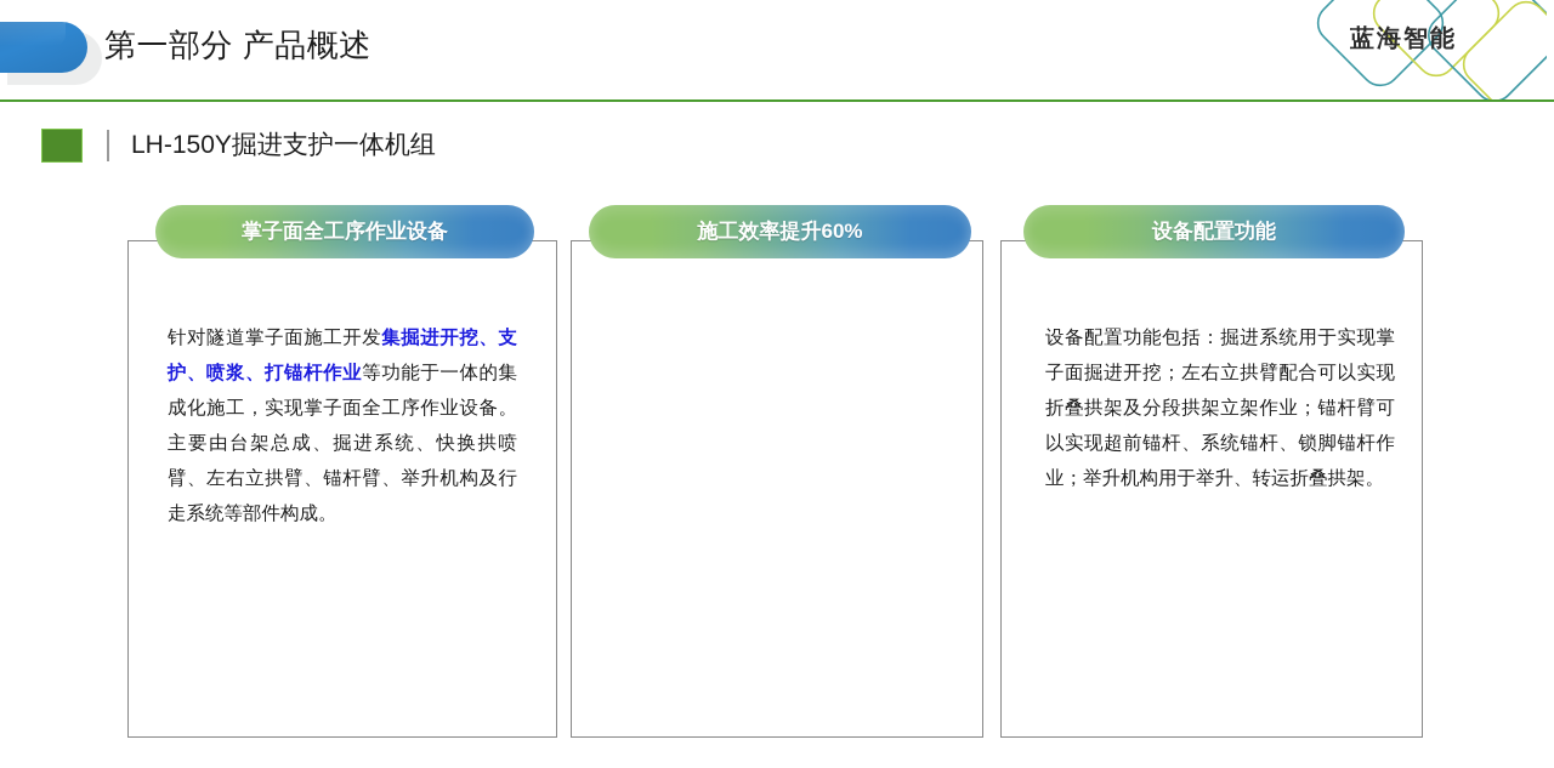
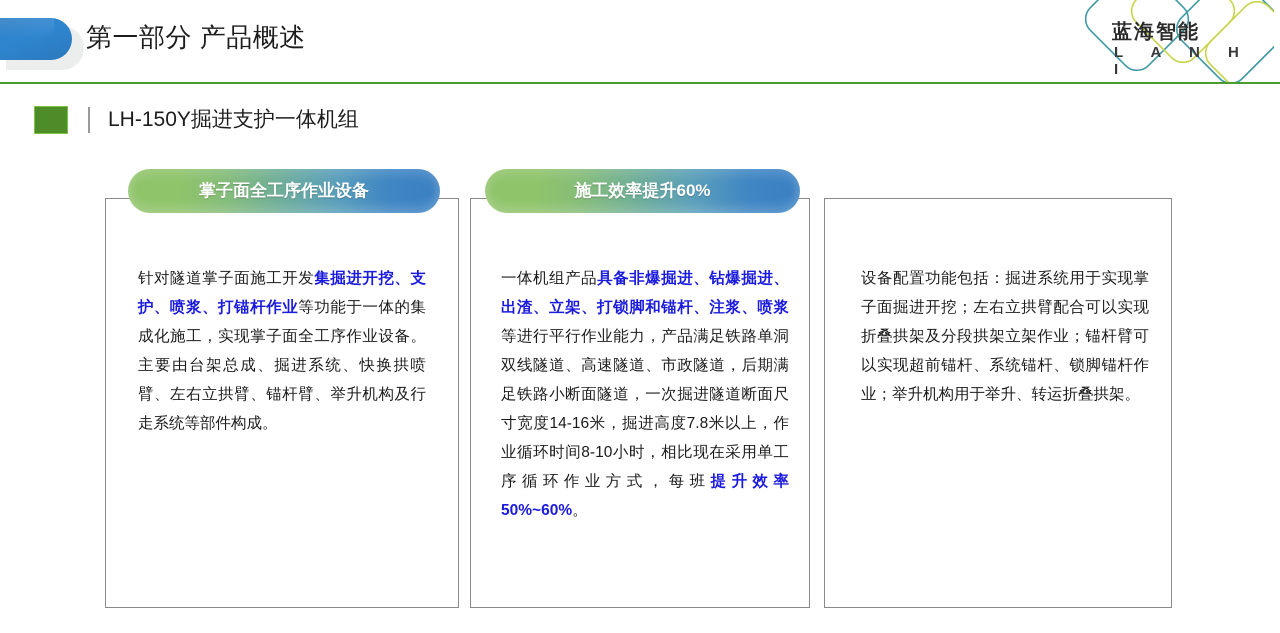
  第一部分 产品概述
  蓝海智能
+ L A N H I
  LH-150Y掘进支护一体机组
  掌子面全工序作业设备
  施工效率提升60%
- 设备配置功能
  针对隧道掌子面施工开发集掘进开挖、支护、喷浆、打锚杆作业等功能于一体的集成化施工，实现掌子面全工序作业设备。主要由台架总成、掘进系统、快换拱喷臂、左右立拱臂、锚杆臂、举升机构及行走系统等部件构成。
+ 一体机组产品具备非爆掘进、钻爆掘进、出渣、立架、打锁脚和锚杆、注浆、喷浆等进行平行作业能力，产品满足铁路单洞双线隧道、高速隧道、市政隧道，后期满足铁路小断面隧道，一次掘进隧道断面尺寸宽度14-16米，掘进高度7.8米以上，作业循环时间8-10小时，相比现在采用单工序循环作业方式，每班提升效率50%~60%。
  设备配置功能包括：掘进系统用于实现掌子面掘进开挖；左右立拱臂配合可以实现折叠拱架及分段拱架立架作业；锚杆臂可以实现超前锚杆、系统锚杆、锁脚锚杆作业；举升机构用于举升、转运折叠拱架。
